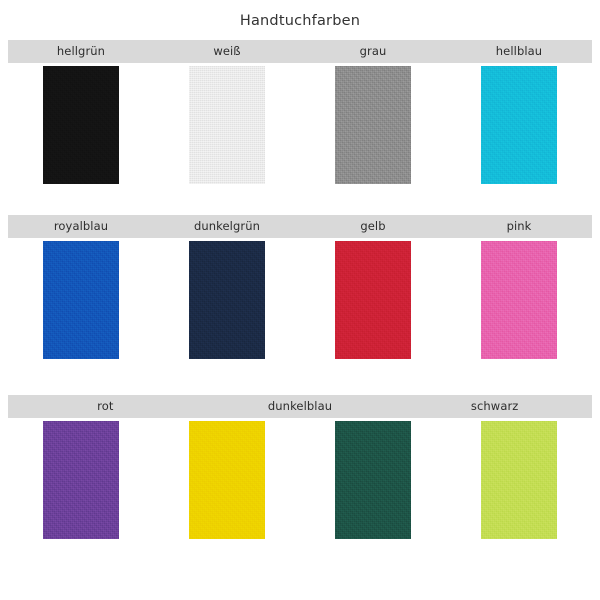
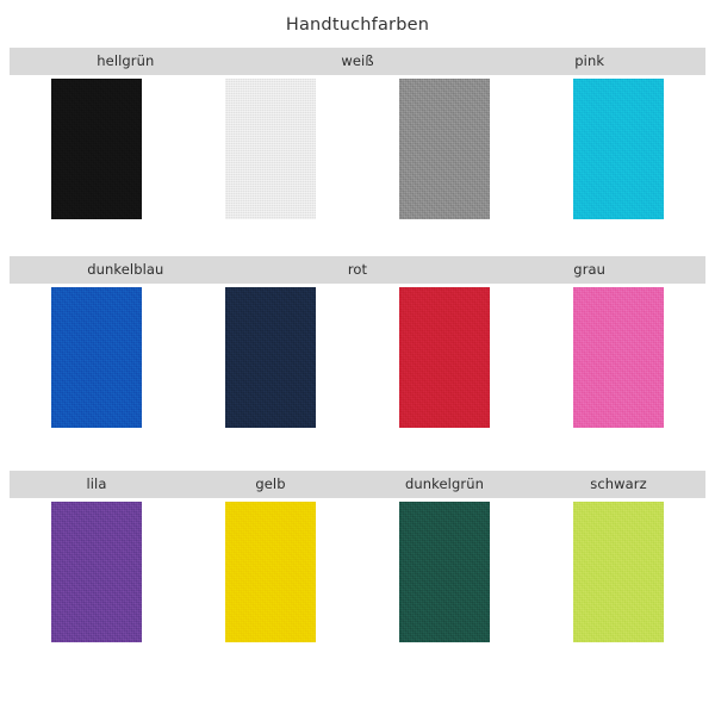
  Handtuchfarben
  hellgrün
  weiß
- grau
+ pink
- hellblau
- royalblau
- dunkelgrün
+ dunkelblau
- gelb
+ rot
- pink
+ grau
+ lila
- rot
+ gelb
- dunkelblau
+ dunkelgrün
  schwarz
